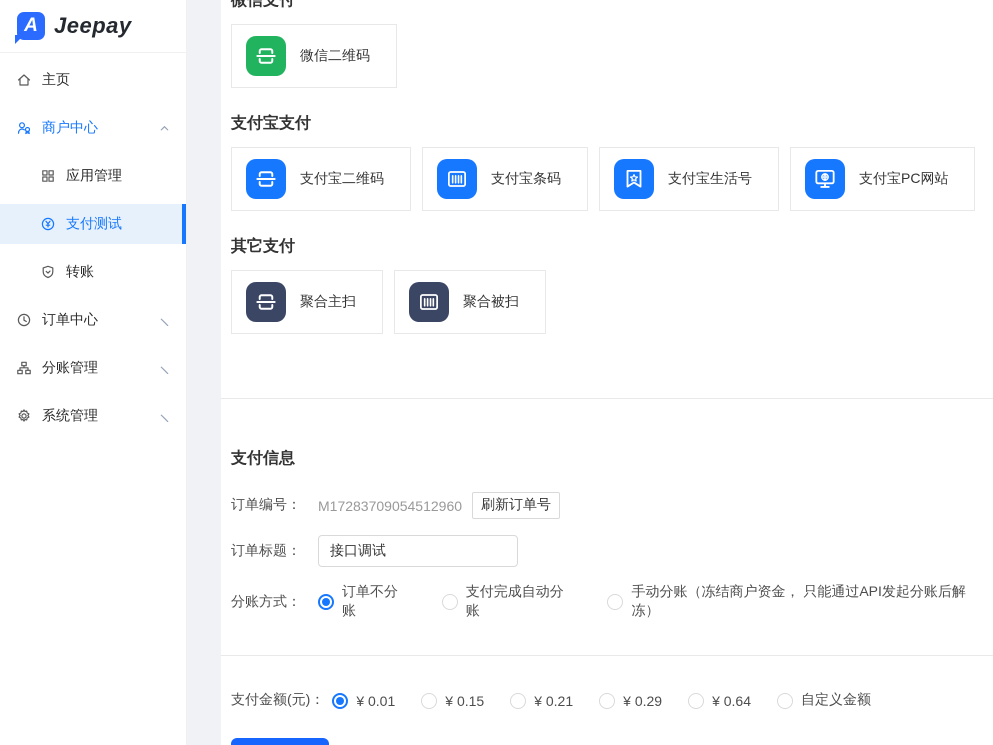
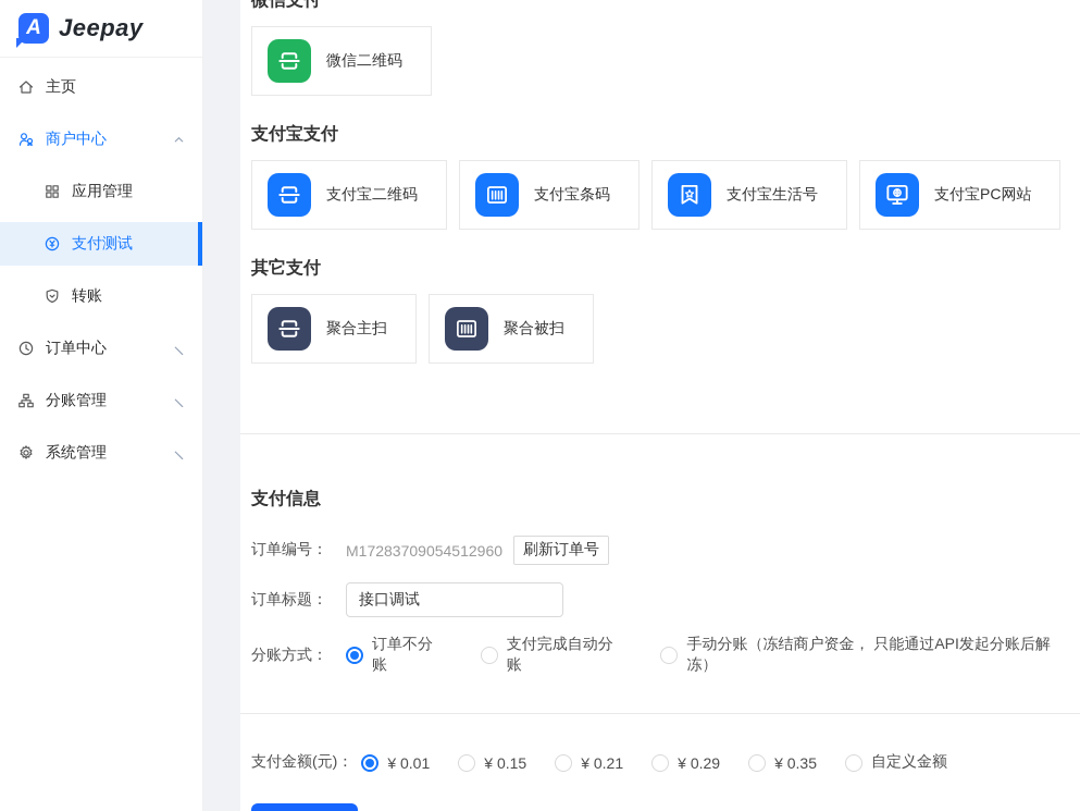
  A
  Jeepay
  主页
  商户中心
  应用管理
  支付测试
  转账
  订单中心
  分账管理
  系统管理
  微信支付
  微信二维码
  支付宝支付
  支付宝二维码
  支付宝条码
  支付宝生活号
  支付宝PC网站
  其它支付
  聚合主扫
  聚合被扫
  支付信息
  订单编号：
  M17283709054512960
  刷新订单号
  订单标题：
  接口调试
  分账方式：
  订单不分账
  支付完成自动分账
  手动分账（冻结商户资金， 只能通过API发起分账后解冻）
  支付金额(元)：
  ¥ 0.01
  ¥ 0.15
  ¥ 0.21
  ¥ 0.29
- ¥ 0.64
+ ¥ 0.35
  自定义金额
